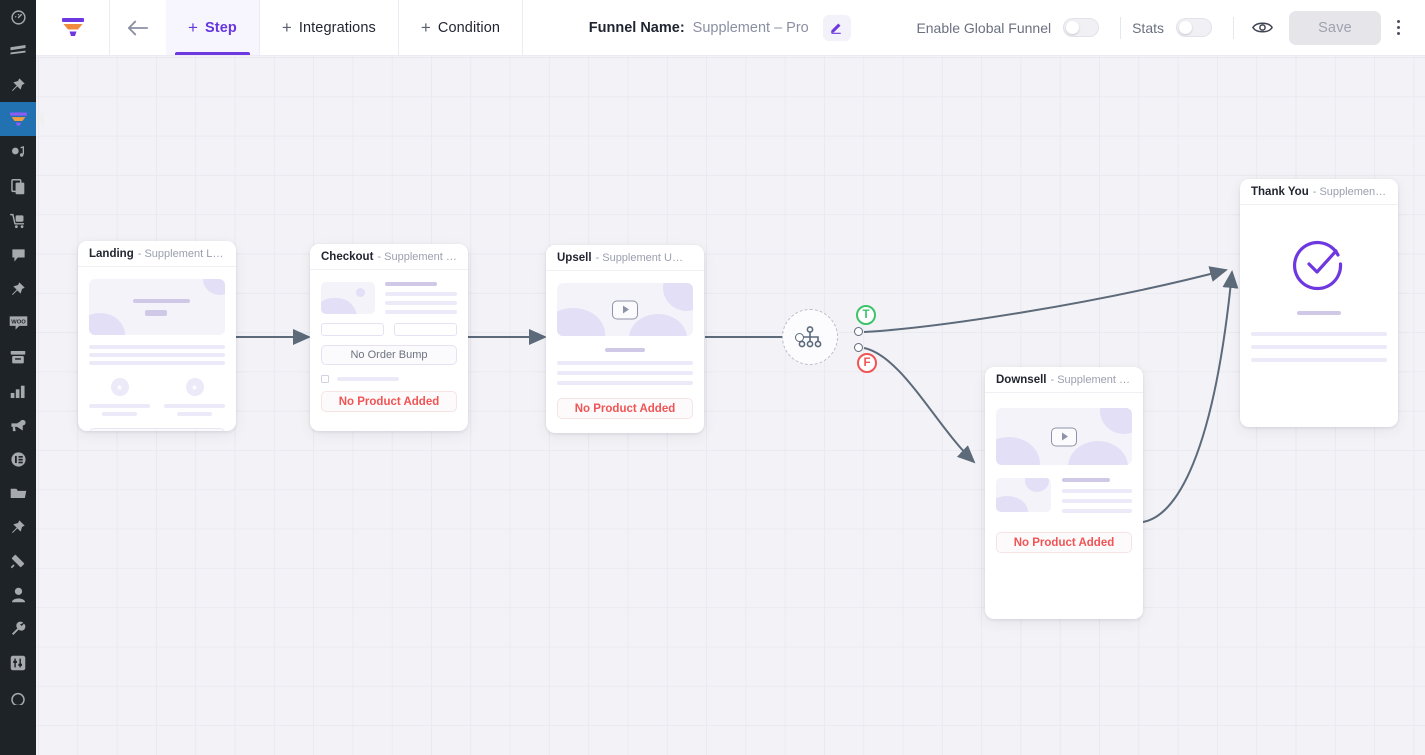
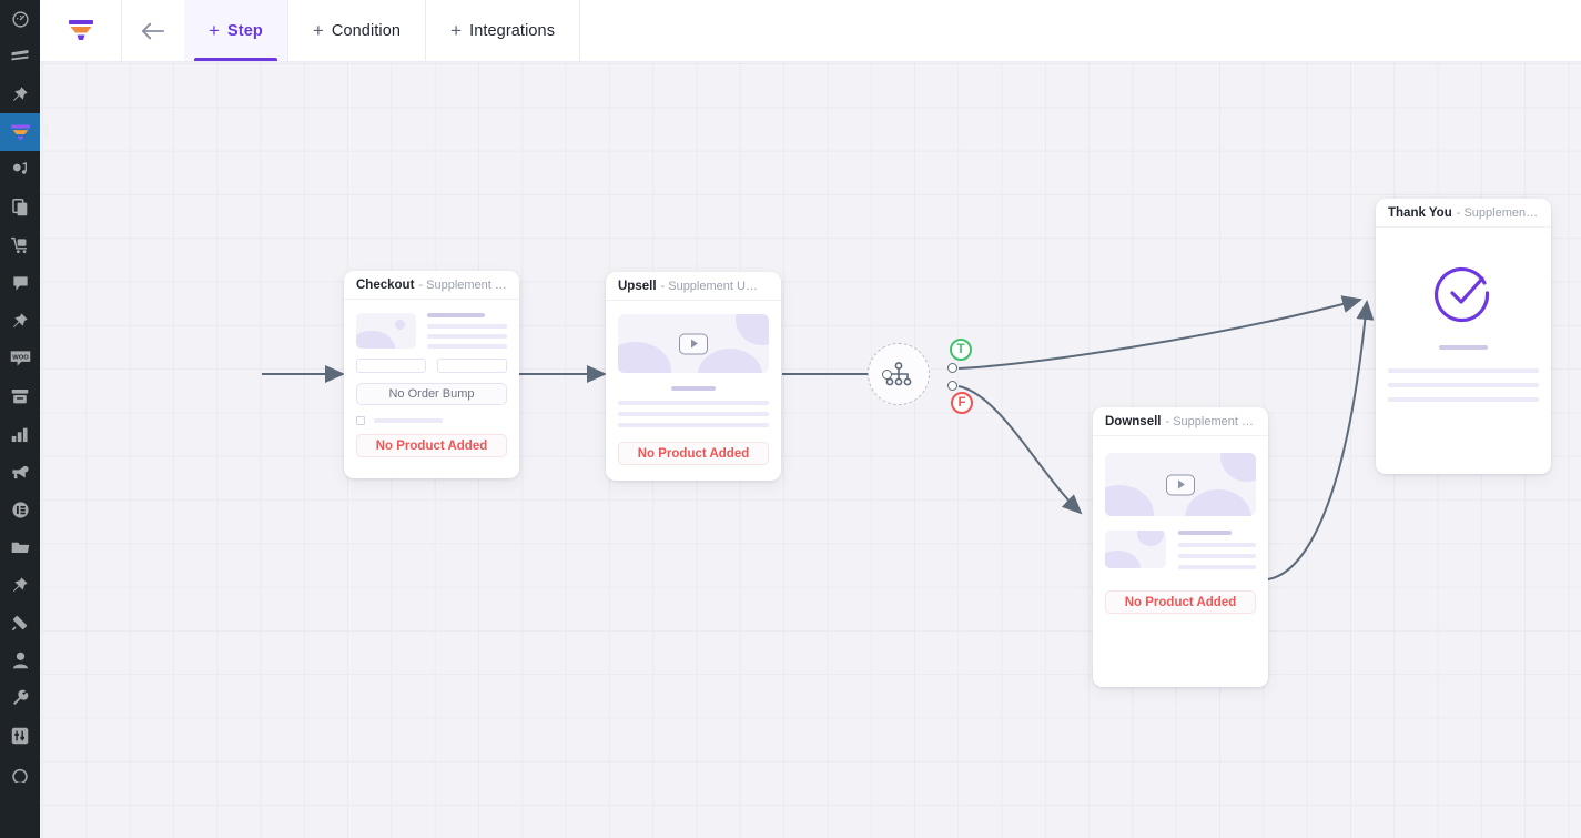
  +
  Step
  +
- Integrations
+ Condition
  +
- Condition
+ Integrations
- Funnel Name:
- Supplement – Pro
- Enable Global Funnel
- Stats
- Save
- Landing
- - Supplement La…
  Checkout
  - Supplement C
  No Order Bump
  No Product Added
  Upsell
  - Supplement U…
  No Product Added
  T
  F
  Downsell
  - Supplement D
  No Product Added
  Thank You
  - Supplement T
